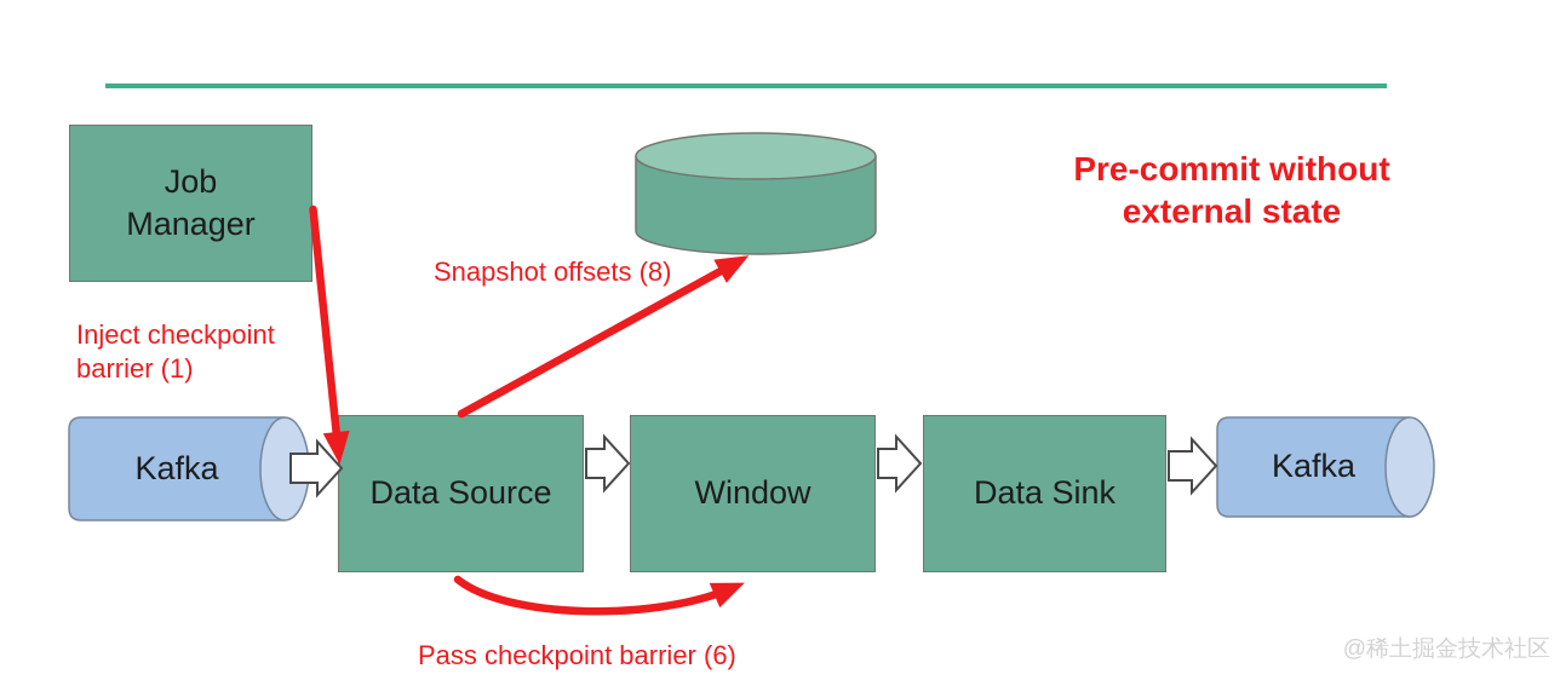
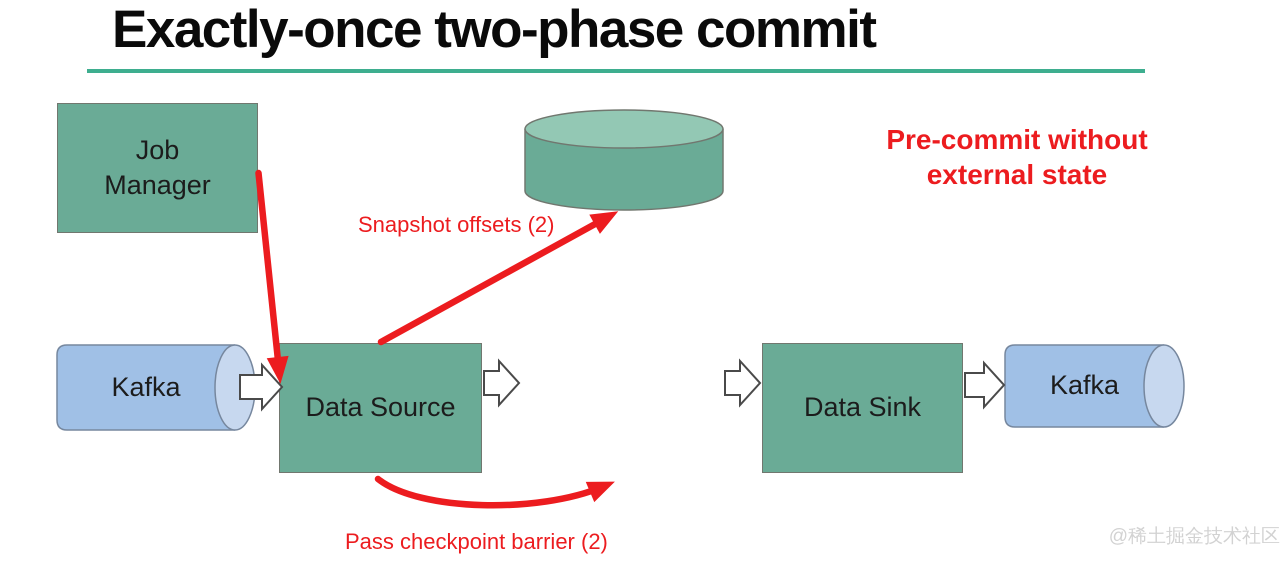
+ Exactly-once two-phase commit
  Job
  Manager
  Data Source
- Window
  Data Sink
  Kafka
  Kafka
- Inject checkpoint
- barrier (1)
- Snapshot offsets (8)
+ Snapshot offsets (2)
- Pass checkpoint barrier (6)
+ Pass checkpoint barrier (2)
  Pre-commit without
  external state
  @稀土掘金技术社区
